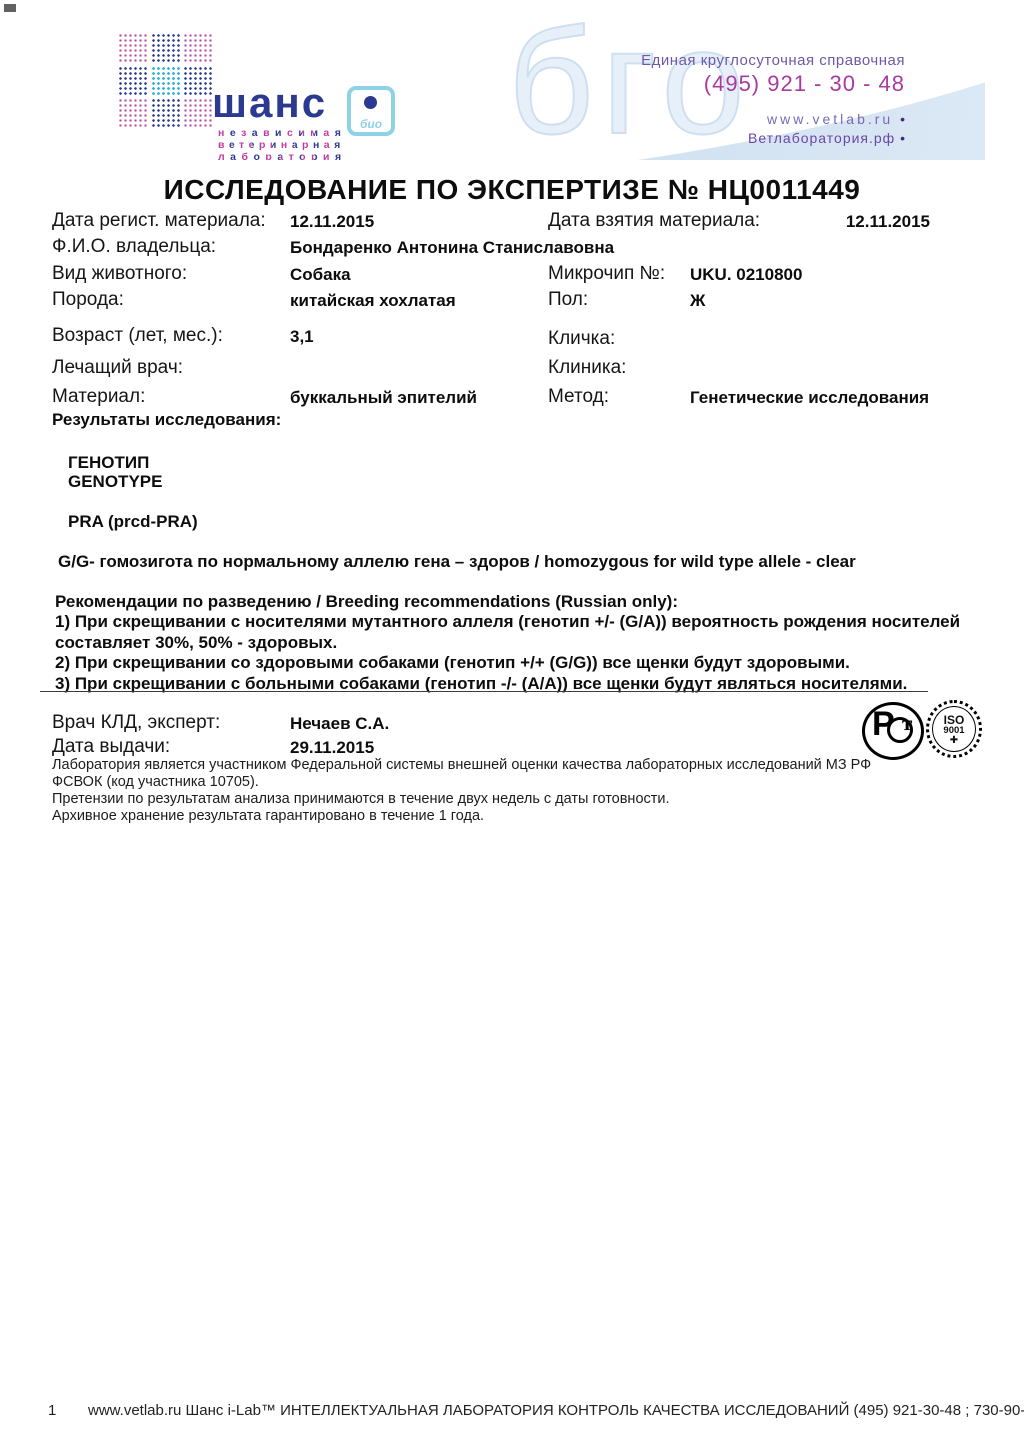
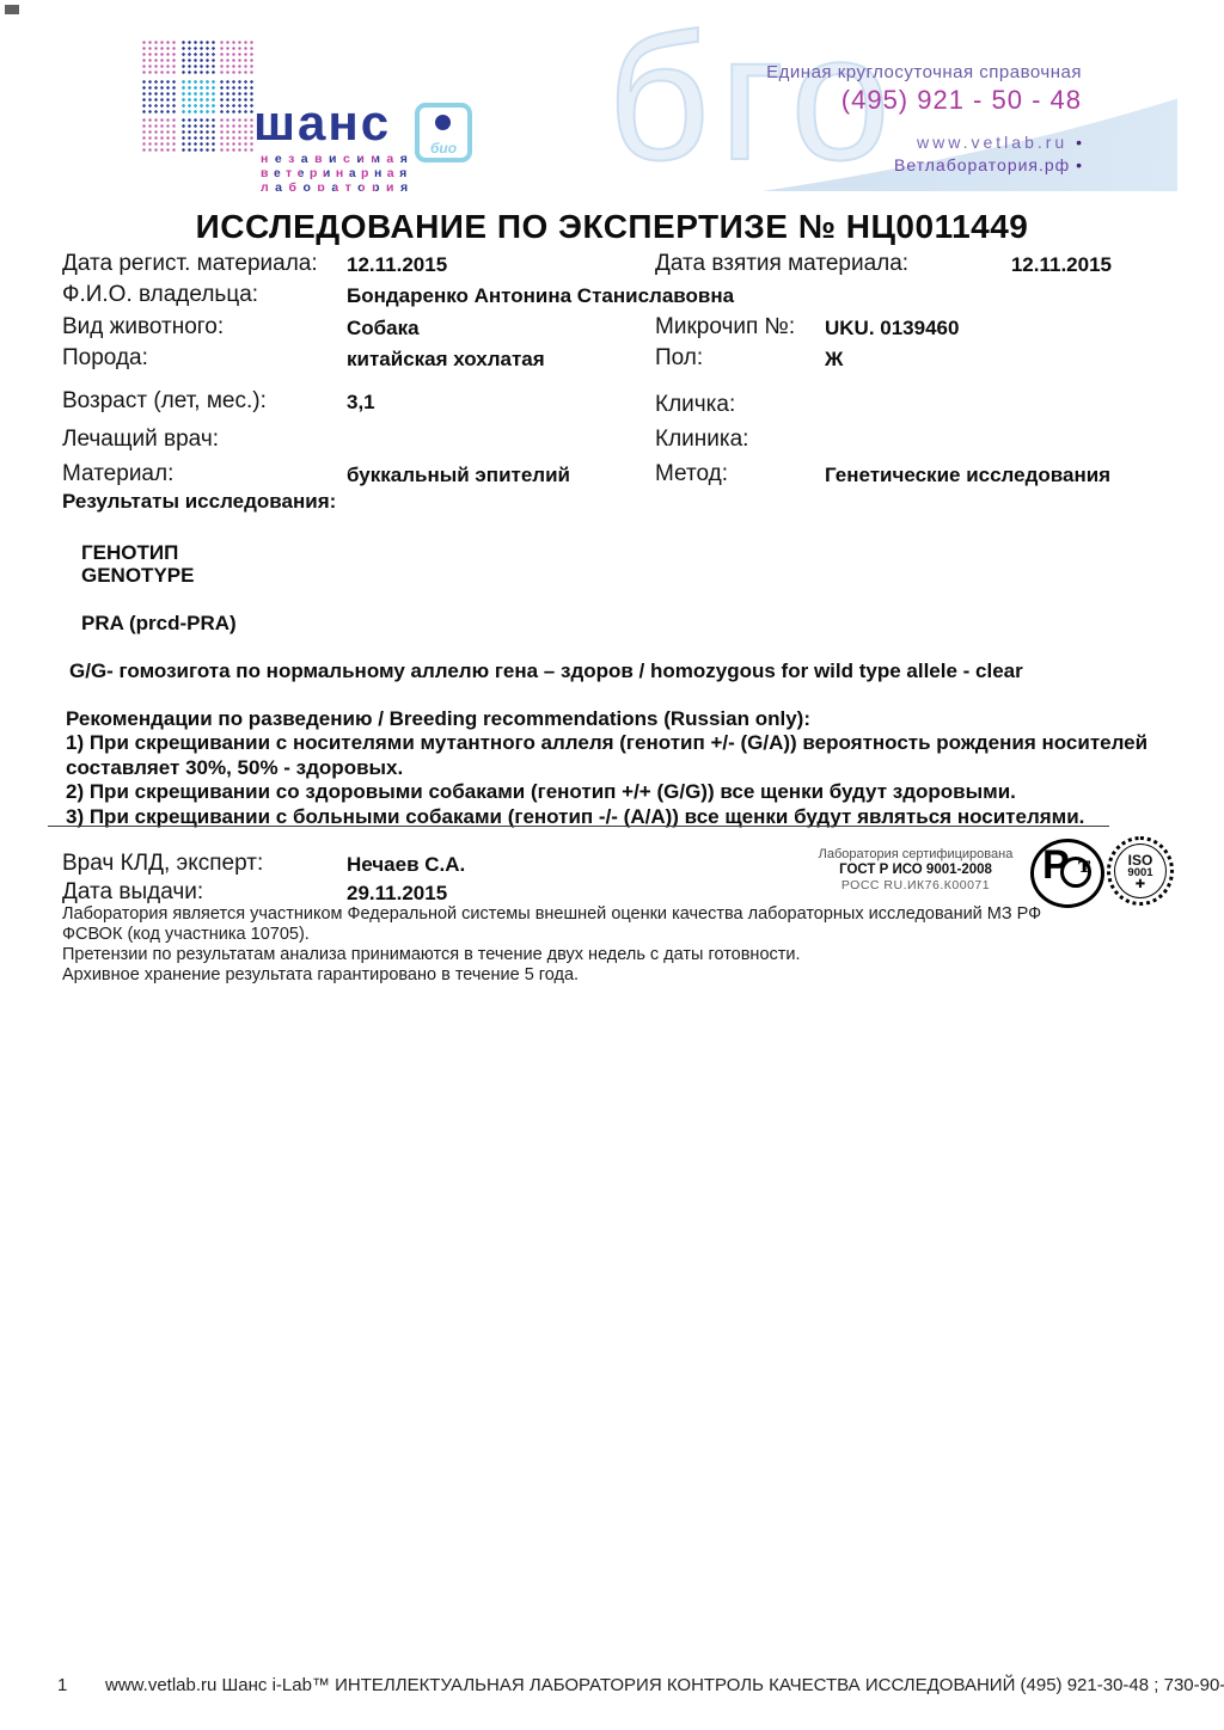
  бго
  шанс
  био
  независимая
  ветеринарная
  лаборатория
  Единая круглосуточная справочная
- (495) 921 - 30 - 48
+ (495) 921 - 50 - 48
  www.vetlab.ru •
  Ветлаборатория.рф •
  ИССЛЕДОВАНИЕ ПО ЭКСПЕРТИЗЕ № НЦ0011449
  Дата регист. материала:
  12.11.2015
  Дата взятия материала:
  12.11.2015
  Ф.И.О. владельца:
  Бондаренко Антонина Станиславовна
  Вид животного:
  Собака
  Микрочип №:
- UKU. 0210800
+ UKU. 0139460
  Порода:
  китайская хохлатая
  Пол:
  Ж
  Возраст (лет, мес.):
  3,1
  Кличка:
  Лечащий врач:
  Клиника:
  Материал:
  буккальный эпителий
  Метод:
  Генетические исследования
  Результаты исследования:
  ГЕНОТИП
  GENOTYPE
  PRA (prcd-PRA)
  G/G- гомозигота по нормальному аллелю гена – здоров / homozygous for wild type allele - clear
  Рекомендации по разведению / Breeding recommendations (Russian only):
  1) При скрещивании с носителями мутантного аллеля (генотип +/- (G/A)) вероятность рождения носителей составляет 30%, 50% - здоровых.
  2) При скрещивании со здоровыми собаками (генотип +/+ (G/G)) все щенки будут здоровыми.
  3) При скрещивании с больными собаками (генотип -/- (A/A)) все щенки будут являться носителями.
  Врач КЛД, эксперт:
  Нечаев С.А.
  Дата выдачи:
  29.11.2015
  Лаборатория является участником Федеральной системы внешней оценки качества лабораторных исследований МЗ РФ
  ФСВОК (код участника 10705).
  Претензии по результатам анализа принимаются в течение двух недель с даты готовности.
- Архивное хранение результата гарантировано в течение 1 года.
+ Архивное хранение результата гарантировано в течение 5 года.
+ Лаборатория сертифицирована
+ ГОСТ Р ИСО 9001-2008
+ РОСС RU.ИК76.К00071
  Р
  т
  ISO
  9001
  ✚
  1
  www.vetlab.ru Шанс i-Lab™ ИНТЕЛЛЕКТУАЛЬНАЯ ЛАБОРАТОРИЯ КОНТРОЛЬ КАЧЕСТВА ИССЛЕДОВАНИЙ (495) 921-30-48 ; 730-90-
